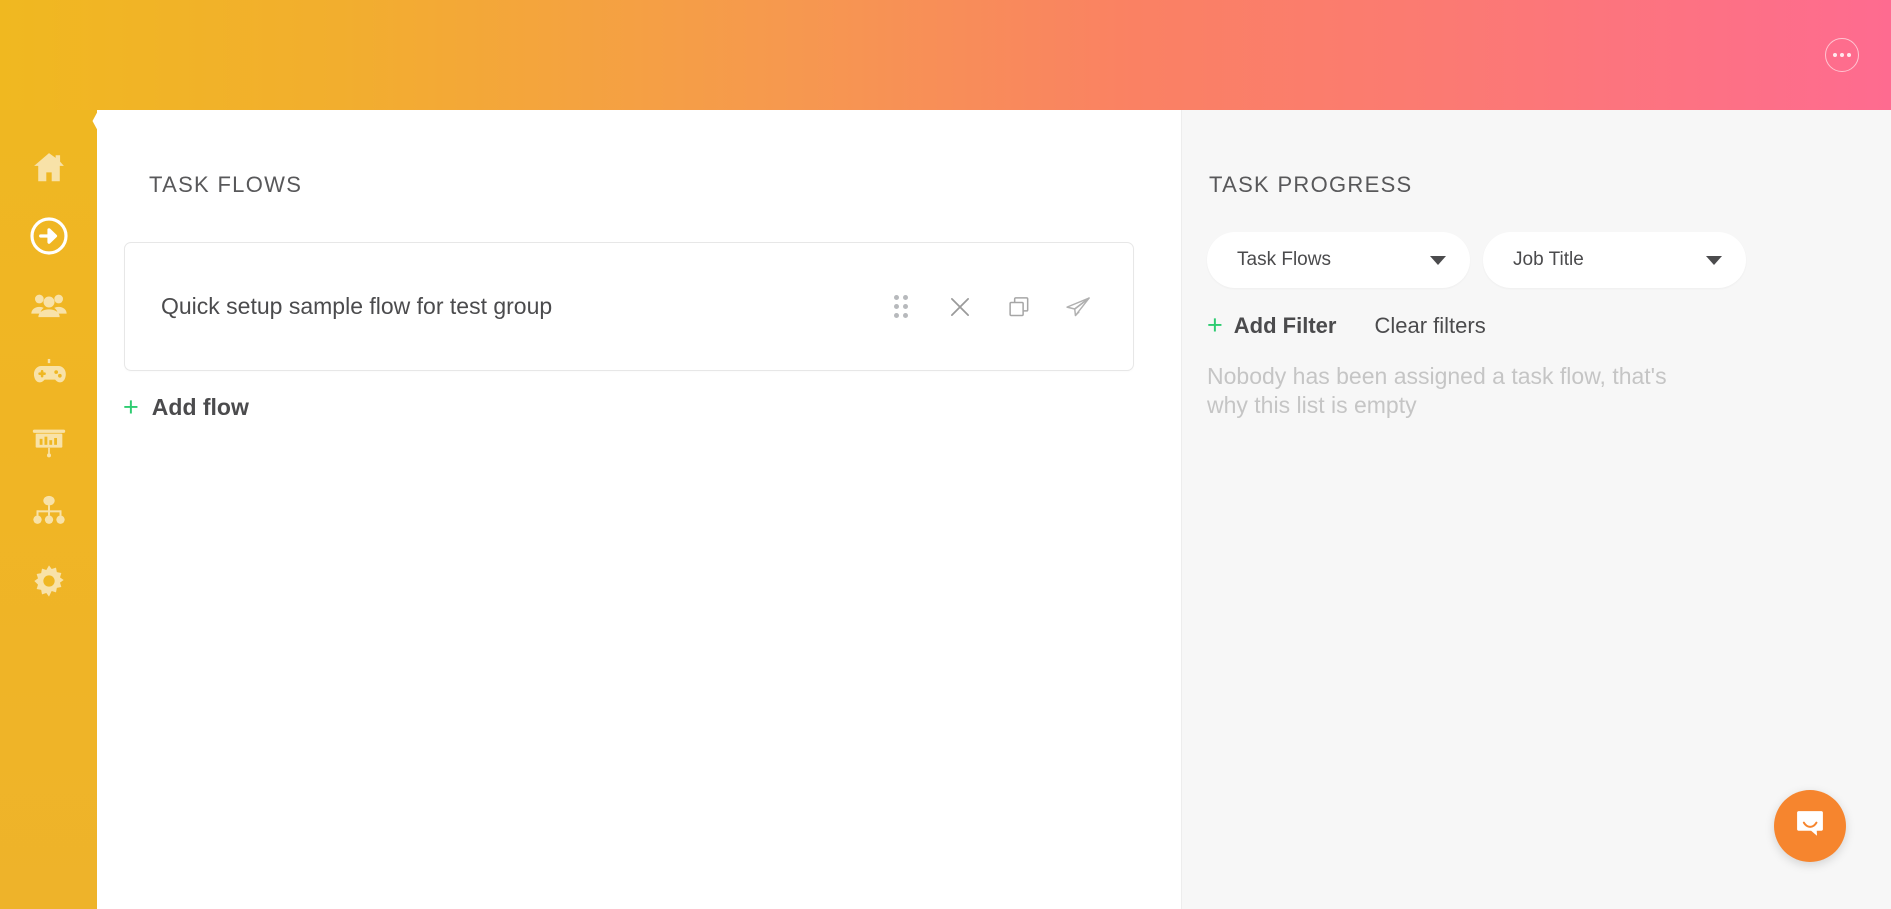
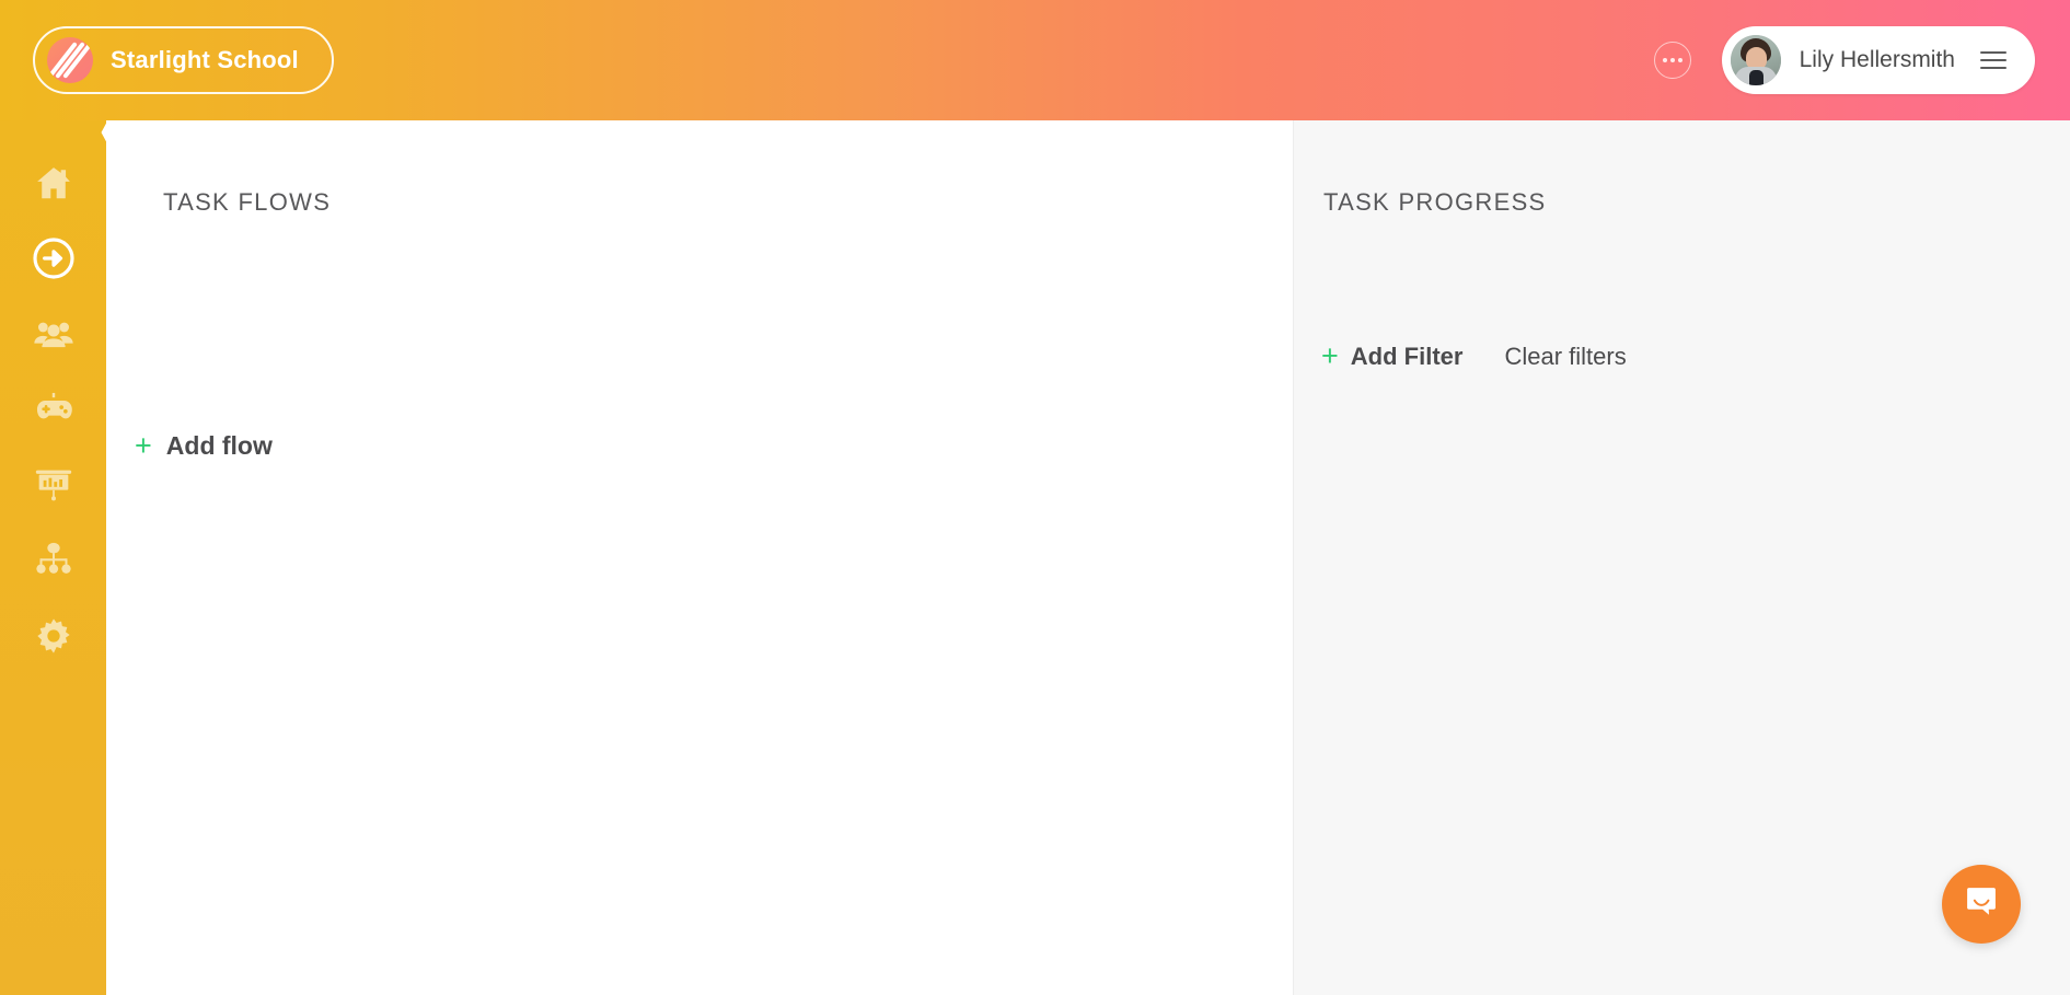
+ Starlight School
+ Lily Hellersmith
  TASK FLOWS
- Quick setup sample flow for test group
  +
  Add flow
  TASK PROGRESS
- Task Flows
- Job Title
  +
  Add Filter
  Clear filters
- Nobody has been assigned a task flow, that's why this list is empty
